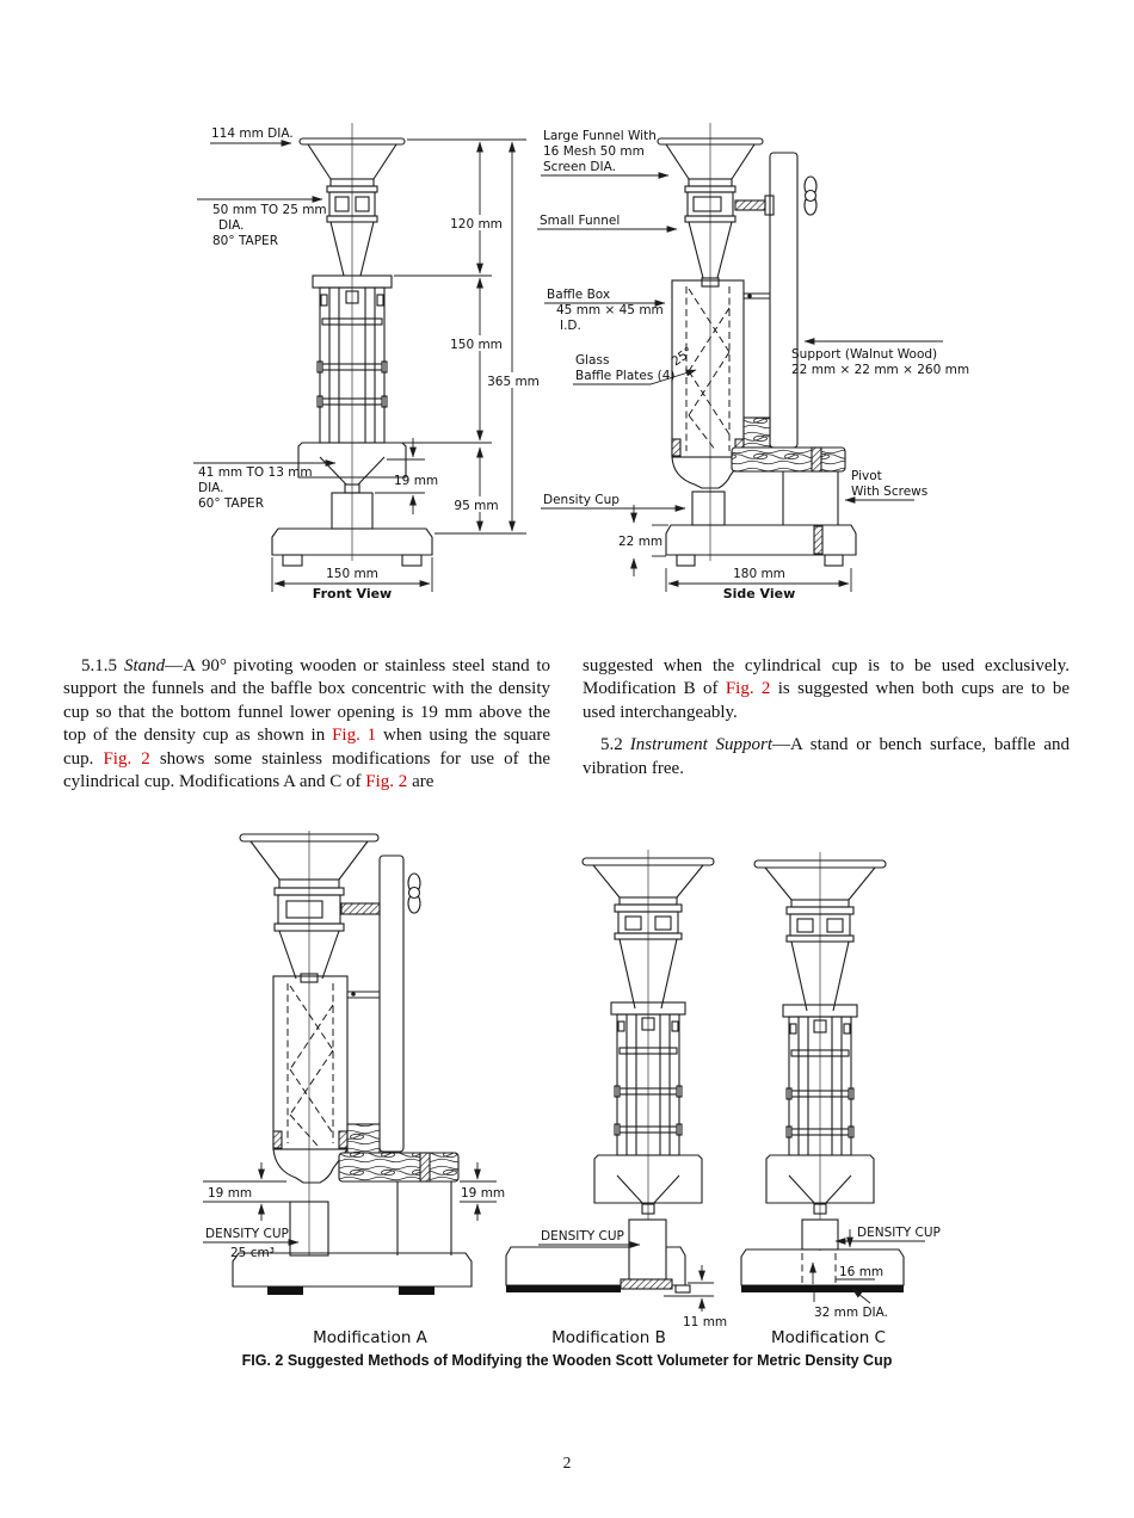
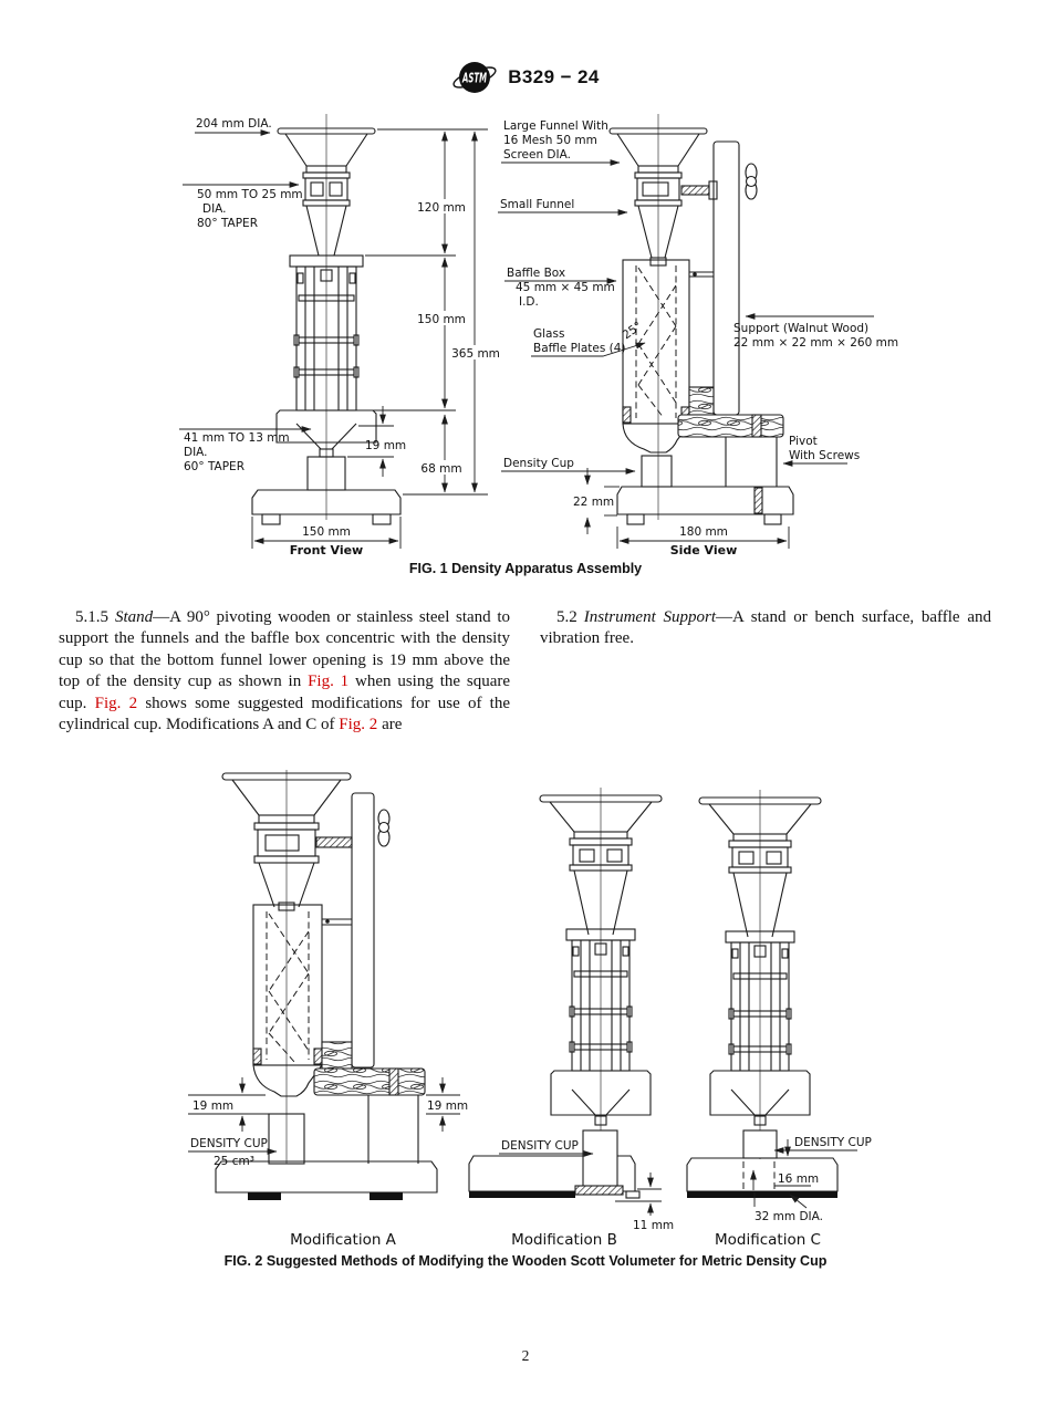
+ ASTM
+ B329 − 24
- 114 mm DIA.
+ 204 mm DIA.
  50 mm TO 25 mm
  DIA.
  80° TAPER
  41 mm TO 13 mm
  DIA.
  60° TAPER
  19 mm
  120 mm
  150 mm
- 95 mm
+ 68 mm
  365 mm
  150 mm
  Front View
  Large Funnel With
  16 Mesh 50 mm
  Screen DIA.
  Small Funnel
  Baffle Box
  45 mm × 45 mm
  I.D.
  Glass
  Baffle Plates (4)
  Support (Walnut Wood)
  22 mm × 22 mm × 260 mm
  Pivot
  With Screws
  Density Cup
  22 mm
  180 mm
  Side View
+ FIG. 1 Density Apparatus Assembly
- 5.1.5 Stand—A 90° pivoting wooden or stainless steel stand to support the funnels and the baffle box concentric with the density cup so that the bottom funnel lower opening is 19 mm above the top of the density cup as shown in Fig. 1 when using the square cup. Fig. 2 shows some stainless modifications for use of the cylindrical cup. Modifications A and C of Fig. 2 are
+ 5.1.5 Stand—A 90° pivoting wooden or stainless steel stand to support the funnels and the baffle box concentric with the density cup so that the bottom funnel lower opening is 19 mm above the top of the density cup as shown in Fig. 1 when using the square cup. Fig. 2 shows some suggested modifications for use of the cylindrical cup. Modifications A and C of Fig. 2 are
- suggested when the cylindrical cup is to be used exclusively. Modification B of Fig. 2 is suggested when both cups are to be used interchangeably.
  5.2 Instrument Support—A stand or bench surface, baffle and vibration free.
  19 mm
  19 mm
  DENSITY CUP
  25 cm³
  Modification A
  DENSITY CUP
  11 mm
  Modification B
  DENSITY CUP
  16 mm
  32 mm DIA.
  Modification C
  FIG. 2 Suggested Methods of Modifying the Wooden Scott Volumeter for Metric Density Cup
  2
